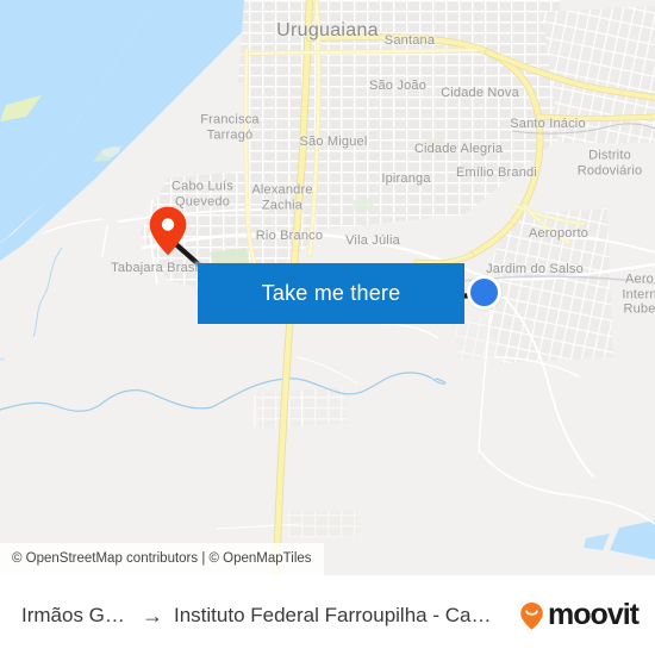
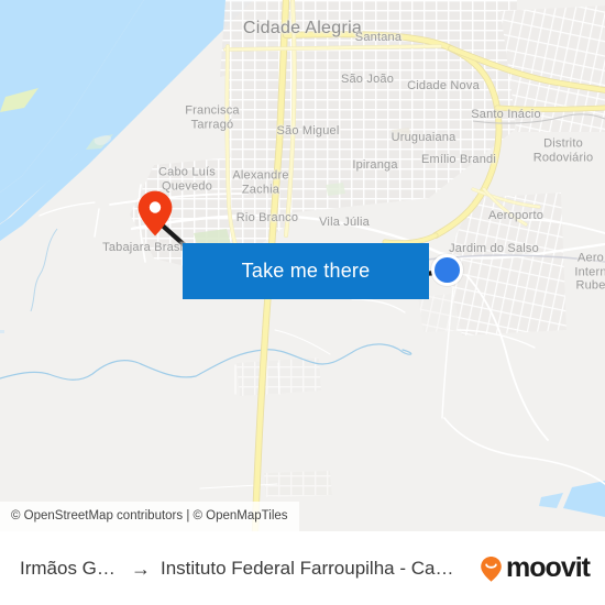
- Uruguaiana
+ Cidade Alegria
  Santana
  São João
  Cidade Nova
  Santo Inácio
  Francisca
  Tarragó
  São Miguel
- Cidade Alegria
+ Uruguaiana
  Distrito
  Rodoviário
  Emílio Brandi
  Ipiranga
  Cabo Luís
  Quevedo
  Alexandre
  Zachia
  Rio Branco
  Vila Júlia
  Aeroporto
  Jardim do Salso
  Tabajara Brasi
  Aero
  Intern
  Rube
  Take me there
  © OpenStreetMap contributors | © OpenMapTiles
  Irmãos Ga...
  →
  Instituto Federal Farroupilha - Campu
  moovit
